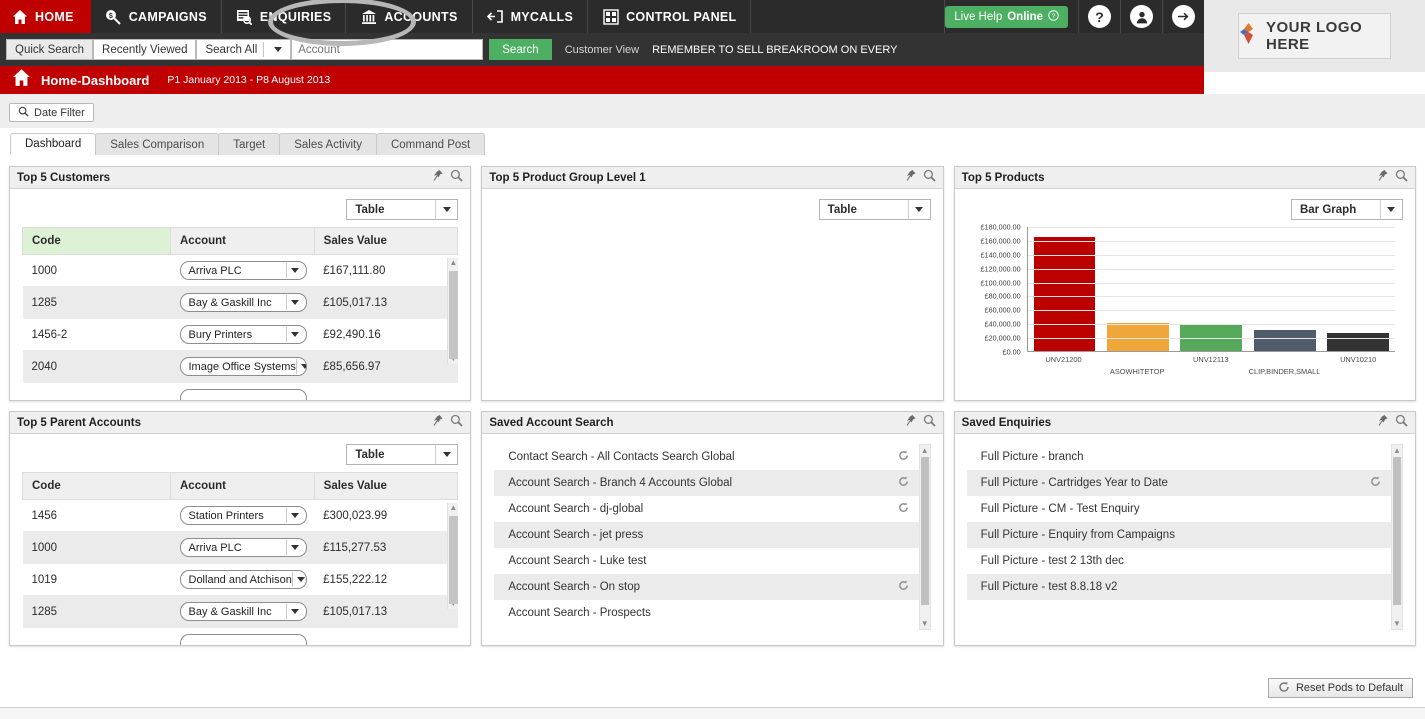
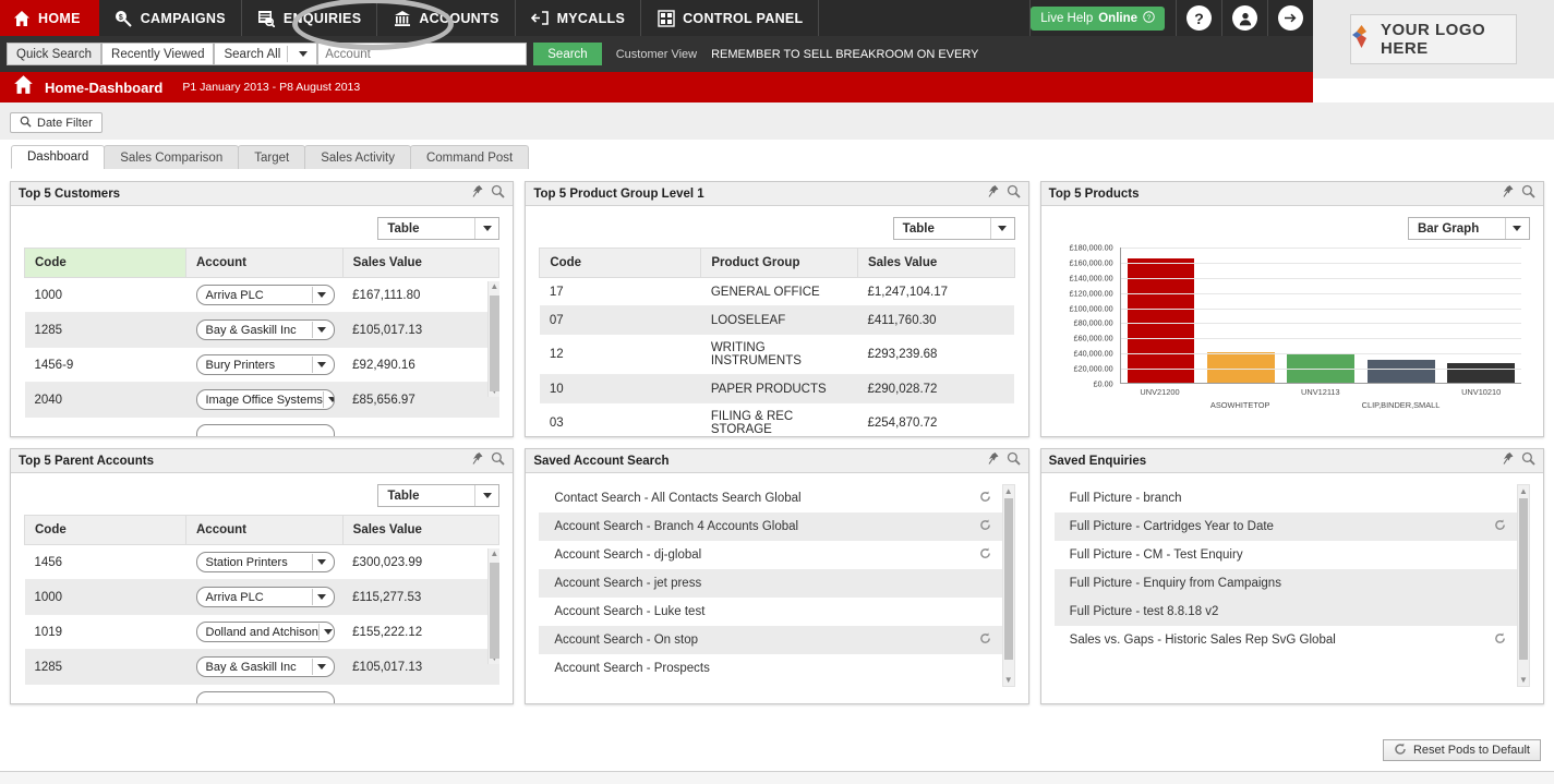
  HOME
  CAMPAIGNS
  ENQUIRIES
  ACCOUNTS
  MYCALLS
  CONTROL PANEL
  Live Help
  Online
  ?
  YOUR LOGO HERE
  Quick Search
  Recently Viewed
  Search All
  Account
  Search
  Customer View
  REMEMBER TO SELL BREAKROOM ON EVERY
  Home-Dashboard
  P1 January 2013 - P8 August 2013
  Date Filter
  Dashboard
  Sales Comparison
  Target
  Sales Activity
  Command Post
  Top 5 Customers
  Table
  Code	Account	Sales Value
  1000	Arriva PLC	£167,111.80
  1285	Bay & Gaskill Inc	£105,017.13
- 1456-2	Bury Printers	£92,490.16
+ 1456-9	Bury Printers	£92,490.16
  2040	Image Office Systems	£85,656.97
  ▲
  Top 5 Product Group Level 1
  Table
+ Code	Product Group	Sales Value
+ 17	GENERAL OFFICE	£1,247,104.17
+ 07	LOOSELEAF	£411,760.30
+ 12	WRITING INSTRUMENTS	£293,239.68
+ 10	PAPER PRODUCTS	£290,028.72
+ 03	FILING & REC STORAGE	£254,870.72
  Top 5 Products
  Bar Graph
  £180,000.00
  £160,000.00
  £140,000.00
  £120,000.00
  £100,000.00
  £80,000.00
  £60,000.00
  £40,000.00
  £20,000.00
  £0.00
  UNV21200
  ASOWHITETOP
  UNV12113
  CLIP,BINDER,SMALL
  UNV10210
  Top 5 Parent Accounts
  Table
  Code	Account	Sales Value
  1456	Station Printers	£300,023.99
  1000	Arriva PLC	£115,277.53
  1019	Dolland and Atchison	£155,222.12
  1285	Bay & Gaskill Inc	£105,017.13
  ▲
  Saved Account Search
  Contact Search - All Contacts Search Global
  Account Search - Branch 4 Accounts Global
  Account Search - dj-global
  Account Search - jet press
  Account Search - Luke test
  Account Search - On stop
  Account Search - Prospects
  ▲
  ▼
  Saved Enquiries
  Full Picture - branch
  Full Picture - Cartridges Year to Date
  Full Picture - CM - Test Enquiry
  Full Picture - Enquiry from Campaigns
- Full Picture - test 2 13th dec
  Full Picture - test 8.8.18 v2
+ Sales vs. Gaps - Historic Sales Rep SvG Global
  ▲
  ▼
  Reset Pods to Default
